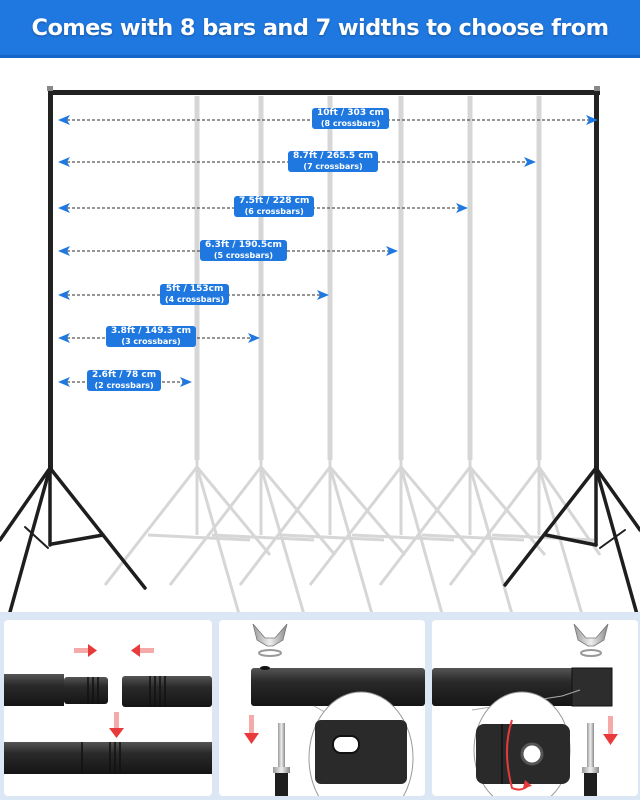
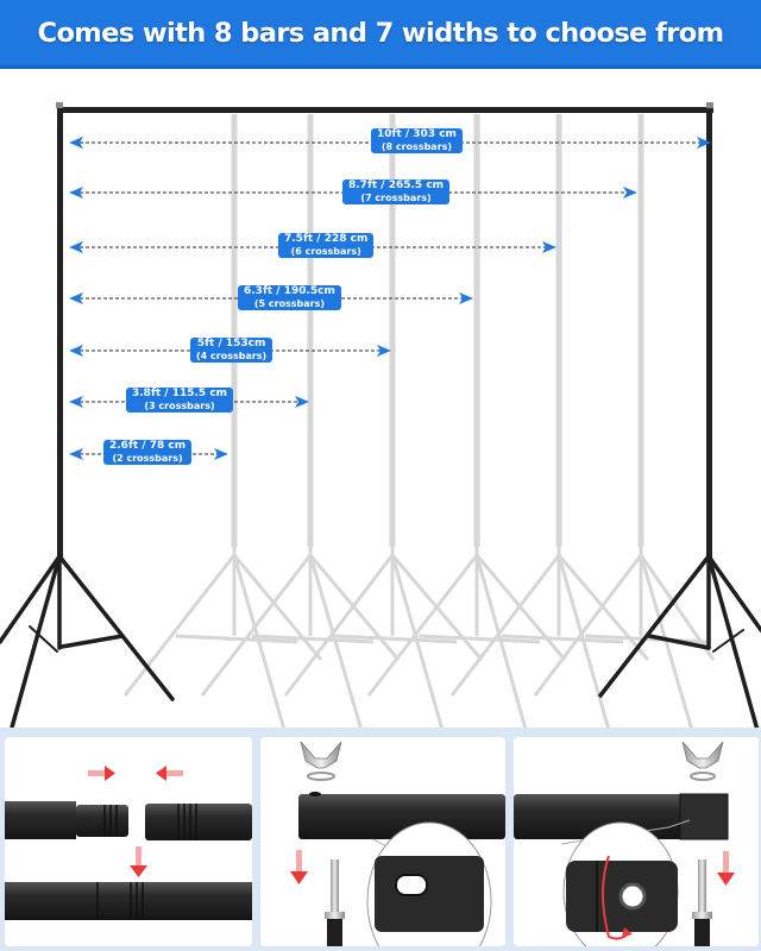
  Comes with 8 bars and 7 widths to choose from
  10ft / 303 cm
  (8 crossbars)
  8.7ft / 265.5 cm
  (7 crossbars)
  7.5ft / 228 cm
  (6 crossbars)
  6.3ft / 190.5cm
  (5 crossbars)
  5ft / 153cm
  (4 crossbars)
- 3.8ft / 149.3 cm
+ 3.8ft / 115.5 cm
  (3 crossbars)
  2.6ft / 78 cm
  (2 crossbars)
